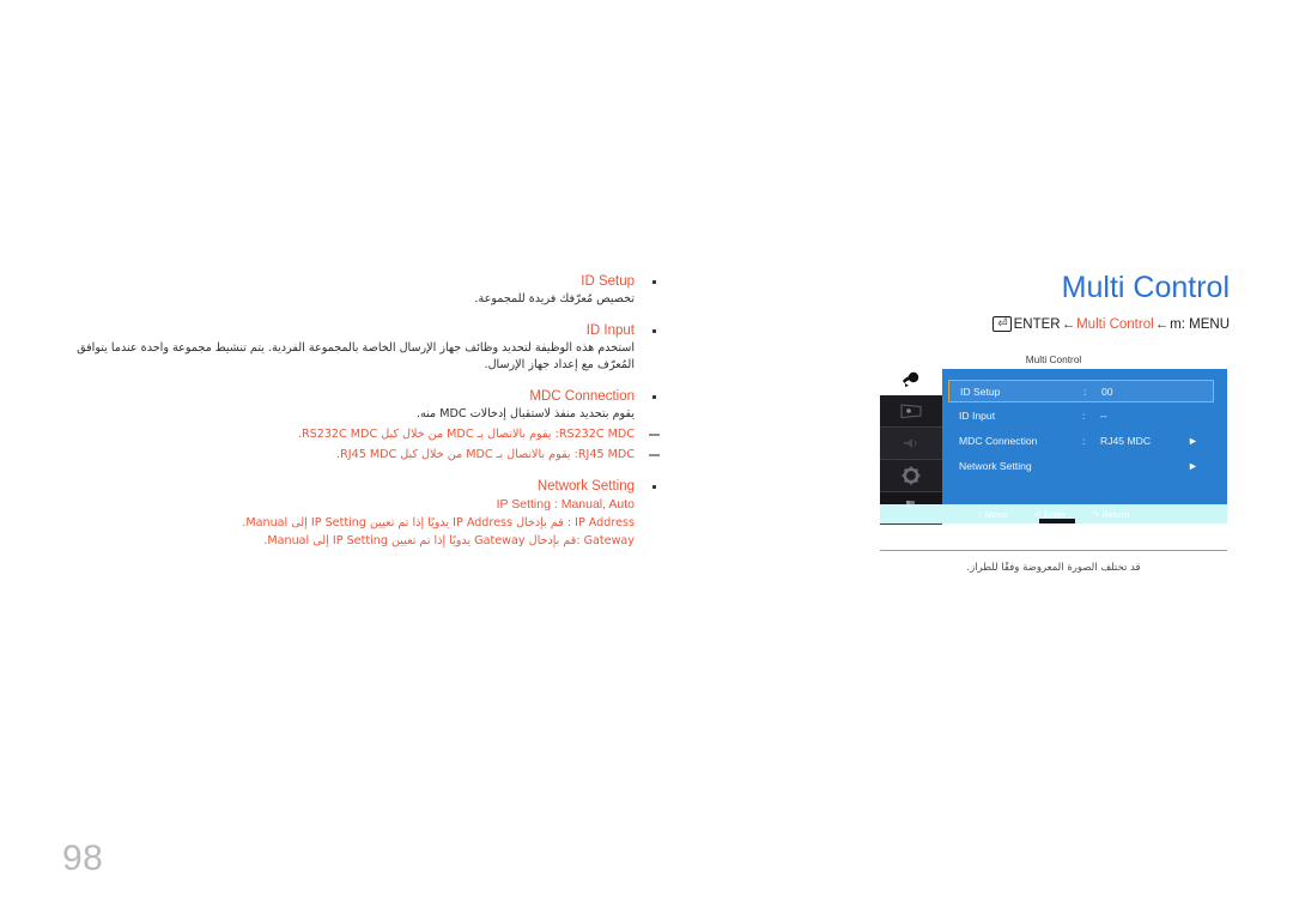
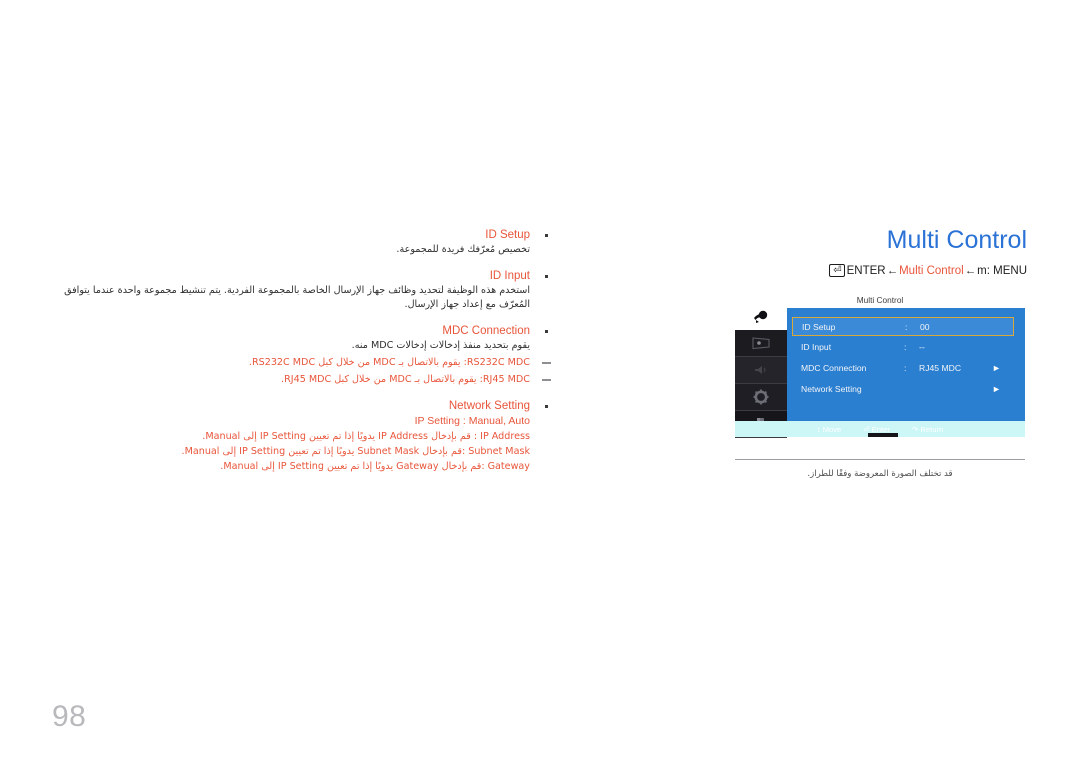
  98
  ID Setup
  تخصيص مُعرّفك فريدة للمجموعة.
  ID Input
  استخدم هذه الوظيفة لتحديد وظائف جهاز الإرسال الخاصة بالمجموعة الفردية. يتم تنشيط مجموعة واحدة عندما يتوافق المُعرّف مع إعداد جهاز الإرسال.
  MDC Connection
- يقوم بتحديد منفذ لاستقبال إدخالات MDC منه.
+ يقوم بتحديد منفذ إدخالات إدخالات MDC منه.
  RS232C MDC: يقوم بالاتصال بـ MDC من خلال كبل RS232C MDC.
  RJ45 MDC: يقوم بالاتصال بـ MDC من خلال كبل RJ45 MDC.
  Network Setting
  IP Setting : Manual, Auto
  IP Address : قم بإدخال IP Address يدويًا إذا تم تعيين IP Setting إلى Manual.
+ Subnet Mask :قم بإدخال Subnet Mask يدويًا إذا تم تعيين IP Setting إلى Manual.
  Gateway :قم بإدخال Gateway يدويًا إذا تم تعيين IP Setting إلى Manual.
  Multi Control
  ⏎ ENTER←Multi Control←m: MENU
  Multi Control
  ID Setup
  :
  00
  ID Input
  :
  --
  MDC Connection
  :
  RJ45 MDC
  ►
  Network Setting
  ►
  ↕ Move
  ⏎ Enter
  ↷ Return
  قد تختلف الصورة المعروضة وفقًا للطراز.
